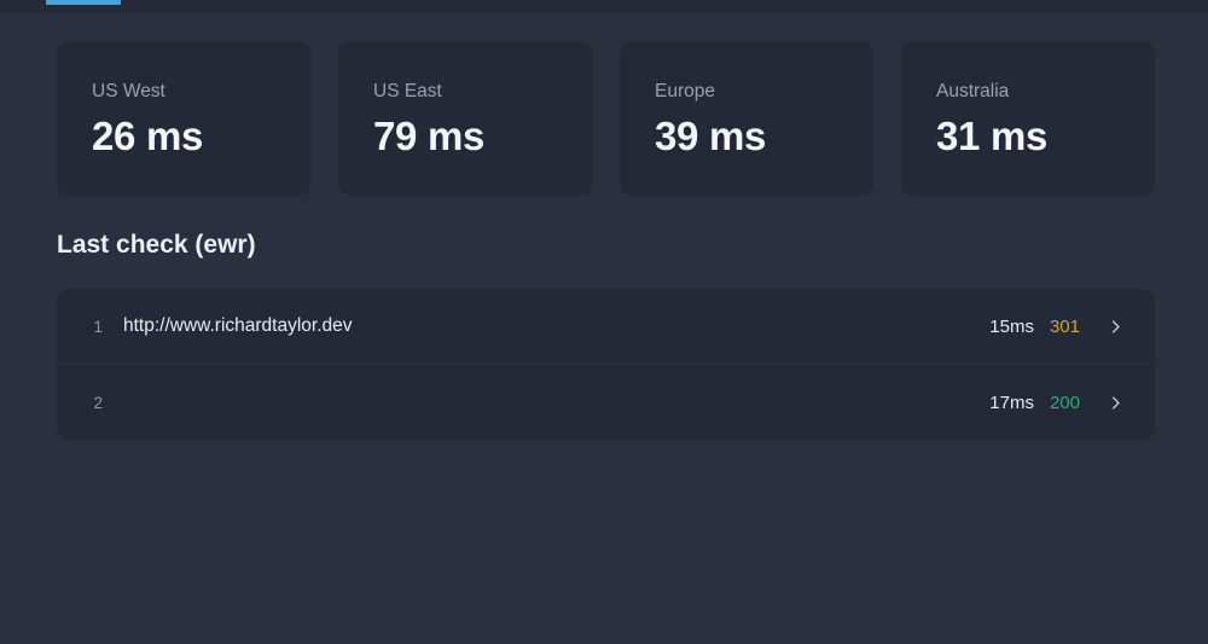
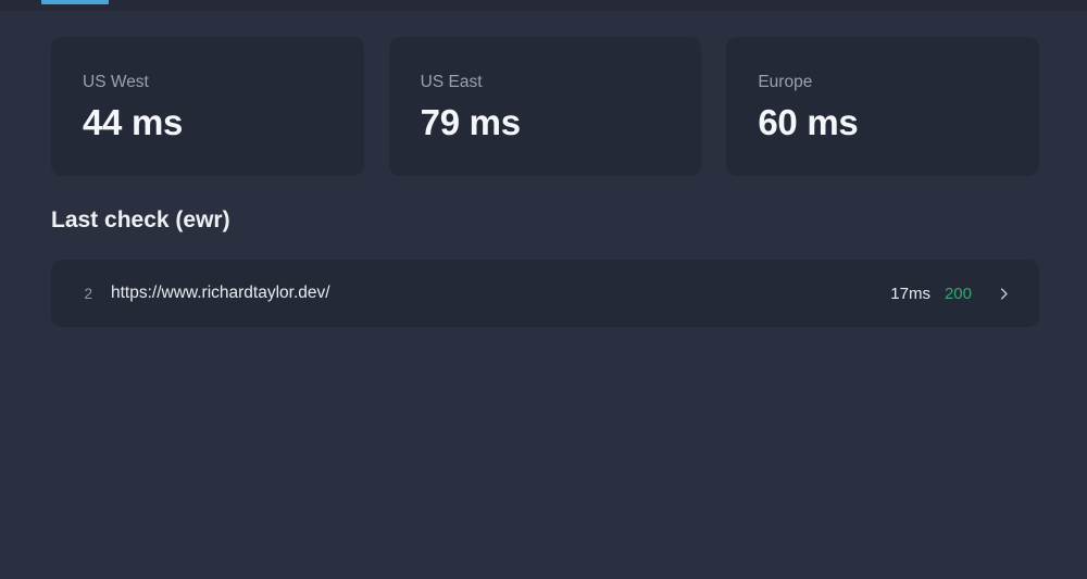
  US West
- 26 ms
+ 44 ms
  US East
  79 ms
  Europe
- 39 ms
+ 60 ms
- Australia
- 31 ms
  Last check (ewr)
- 1
- http://www.richardtaylor.dev
- 15ms
- 301
  2
+ https://www.richardtaylor.dev/
  17ms
  200
